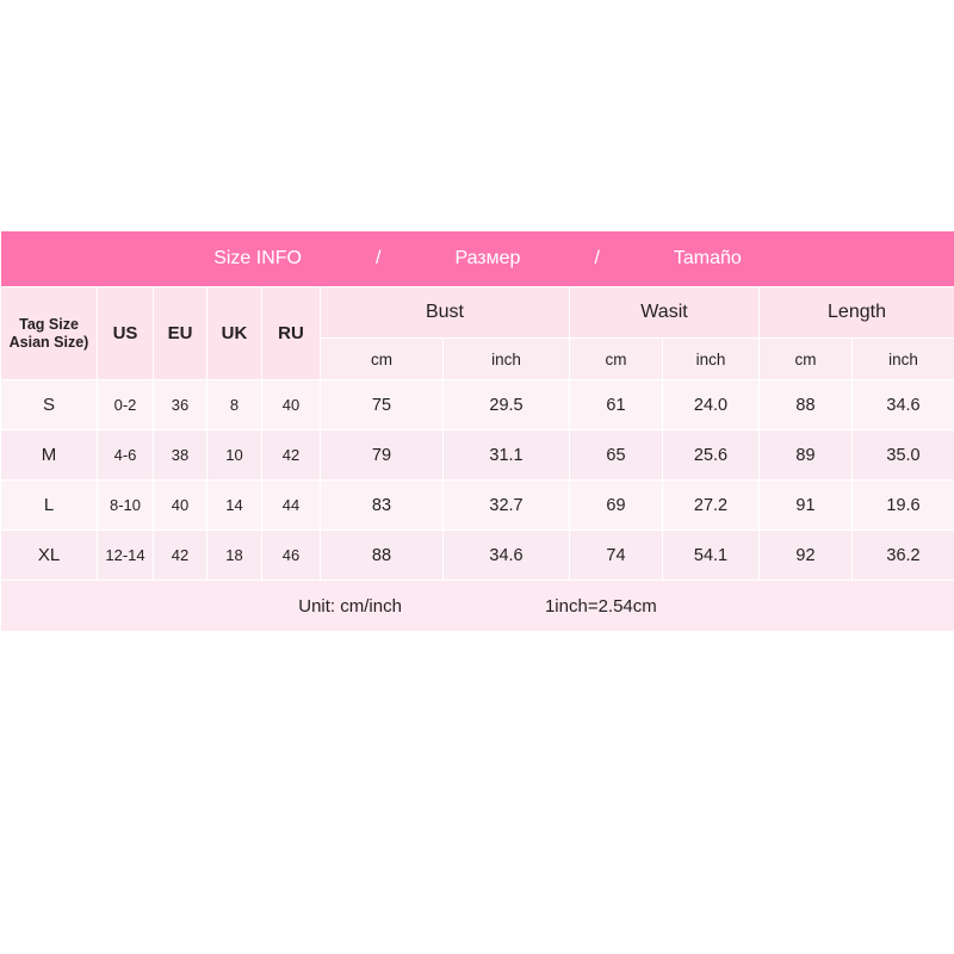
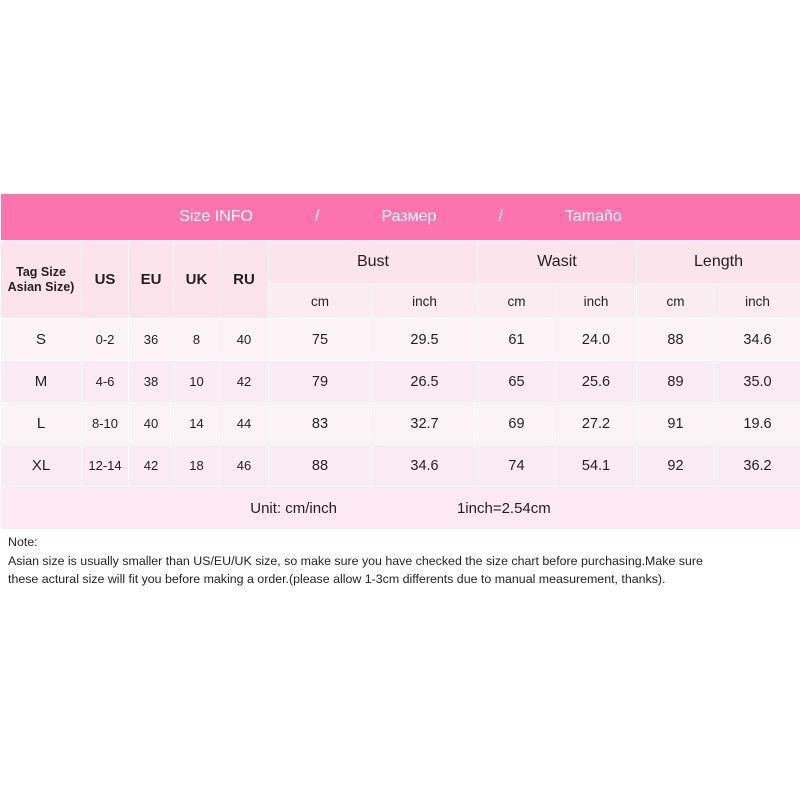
  Size INFO / Размер / Tamaño
  Tag Size Asian Size)	US	EU	UK	RU	Bust	Wasit	Length
  cm	inch	cm	inch	cm	inch
  S	0-2	36	8	40	75	29.5	61	24.0	88	34.6
- M	4-6	38	10	42	79	31.1	65	25.6	89	35.0
+ M	4-6	38	10	42	79	26.5	65	25.6	89	35.0
  L	8-10	40	14	44	83	32.7	69	27.2	91	19.6
  XL	12-14	42	18	46	88	34.6	74	54.1	92	36.2
  Unit: cm/inch 1inch=2.54cm
+ Note:
+ Asian size is usually smaller than US/EU/UK size, so make sure you have checked the size chart before purchasing.Make sure
+ these actural size will fit you before making a order.(please allow 1-3cm differents due to manual measurement, thanks).
